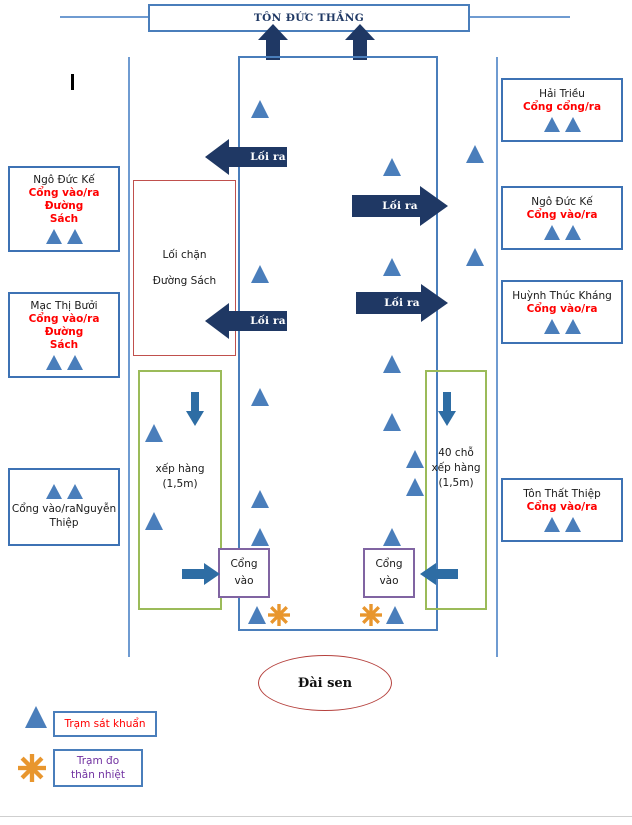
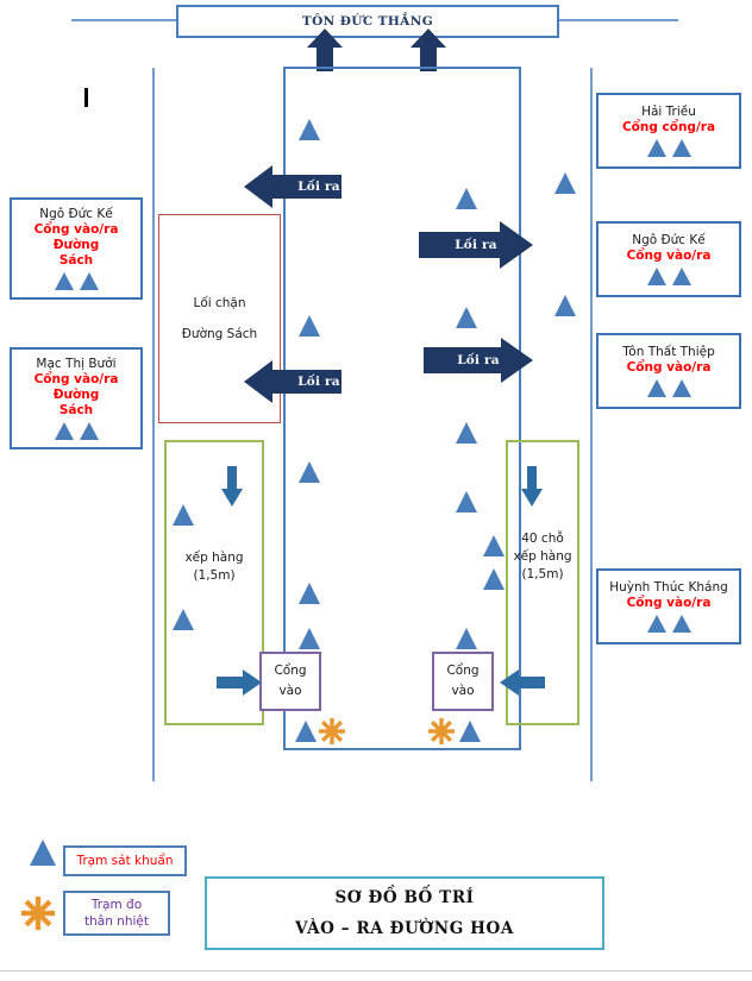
  TÔN ĐỨC THẮNG
  Ngô Đức Kế
  Cổng vào/ra Đường
  Sách
  Mạc Thị Bưởi
  Cổng vào/ra Đường
  Sách
- Cổng vào/raNguyễn
- Thiệp
  Hải Triều
  Cổng cổng/ra
  Ngô Đức Kế
  Cổng vào/ra
- Huỳnh Thúc Kháng
+ Tôn Thất Thiệp
  Cổng vào/ra
- Tôn Thất Thiệp
+ Huỳnh Thúc Kháng
  Cổng vào/ra
  Lối chặn
  Đường Sách
  xếp hàng
  (1,5m)
  40 chỗ
  xếp hàng
  (1,5m)
  Cổng
  vào
  Cổng
  vào
  Lối ra
  Lối ra
  Lối ra
  Lối ra
- Đài sen
  Trạm sát khuẩn
  Trạm đo
  thân nhiệt
+ SƠ ĐỒ BỐ TRÍ
+ VÀO – RA ĐƯỜNG HOA
